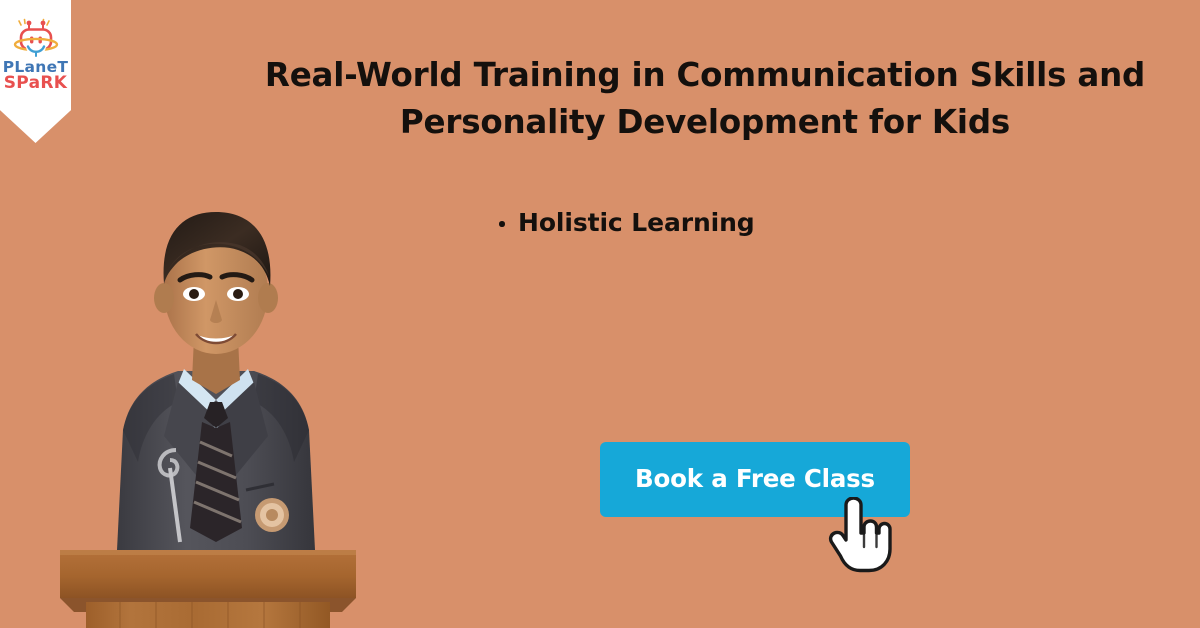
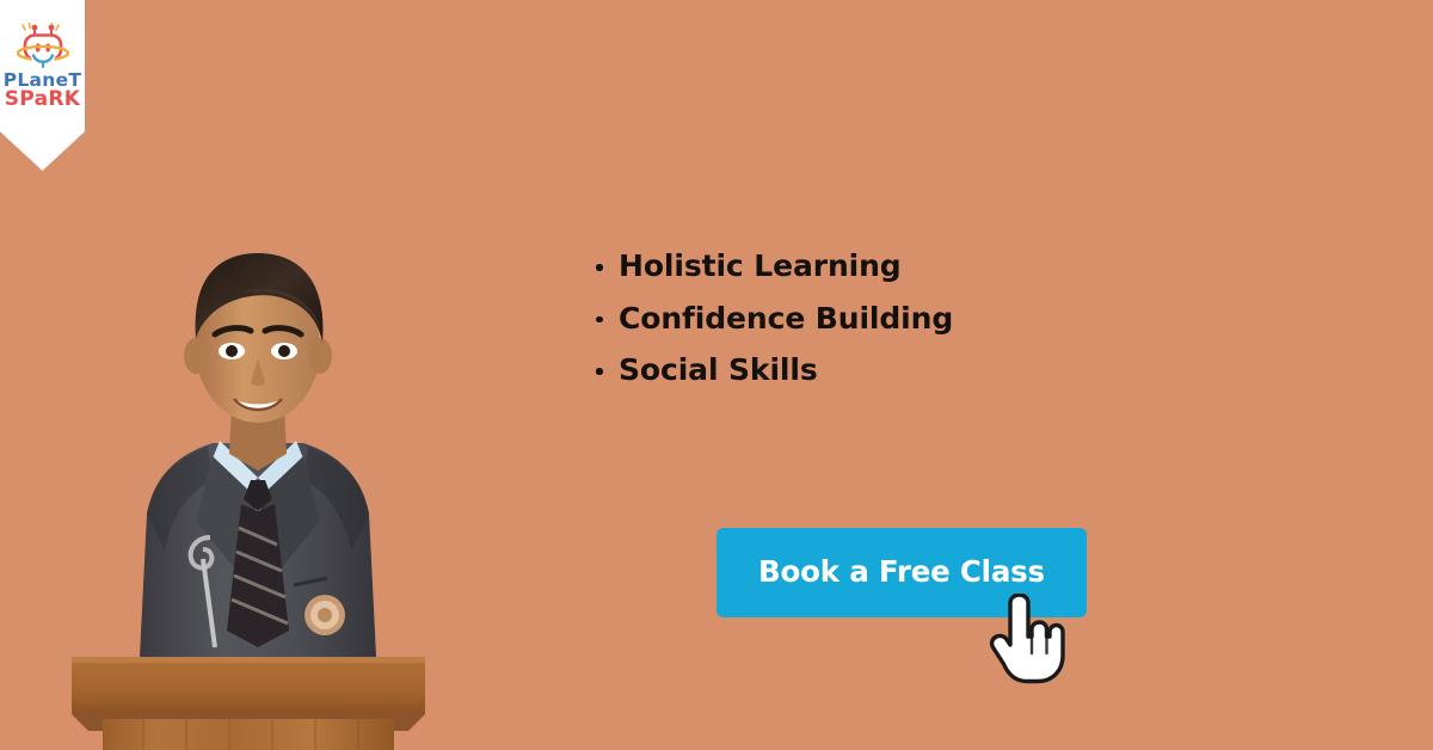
  PLaneT
  SPaRK
- Real-World Training in Communication Skills and Personality Development for Kids
  Holistic Learning
+ Confidence Building
+ Social Skills
  Book a Free Class
